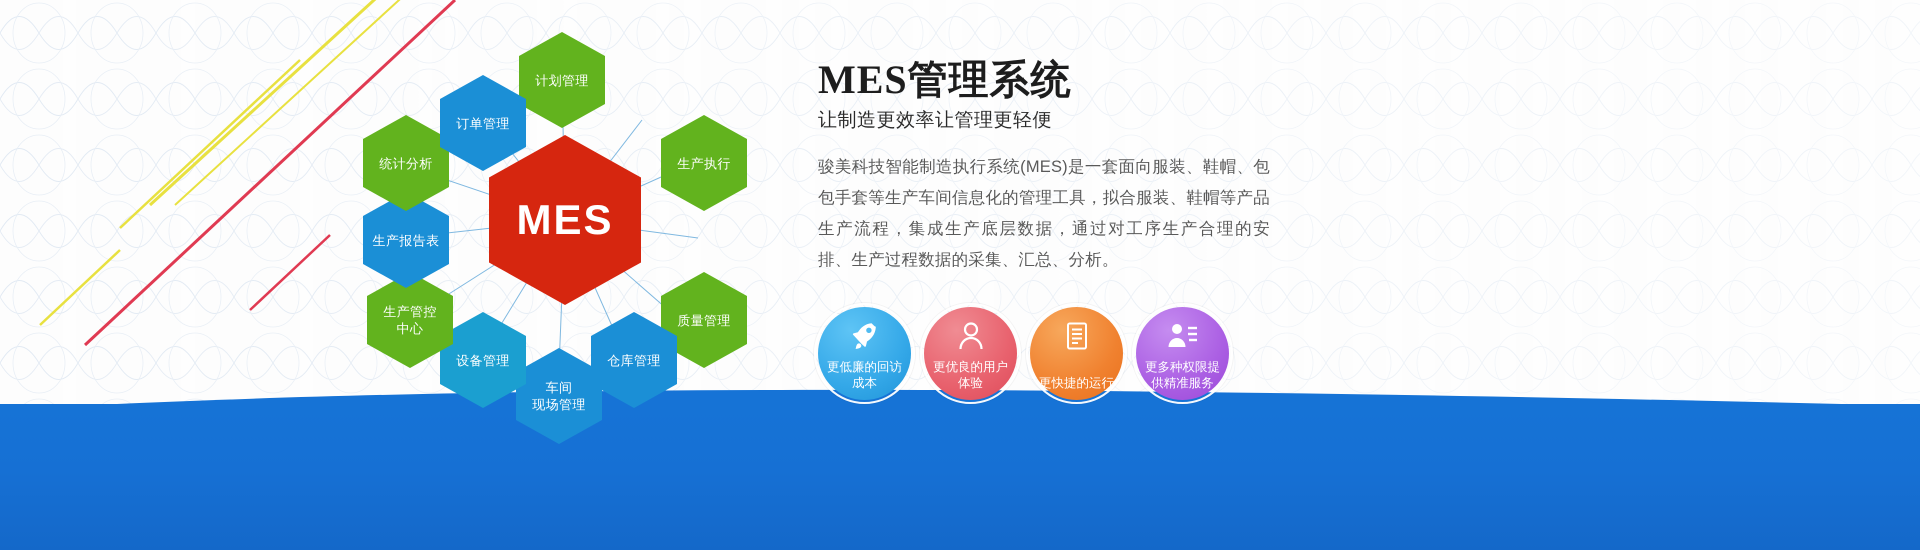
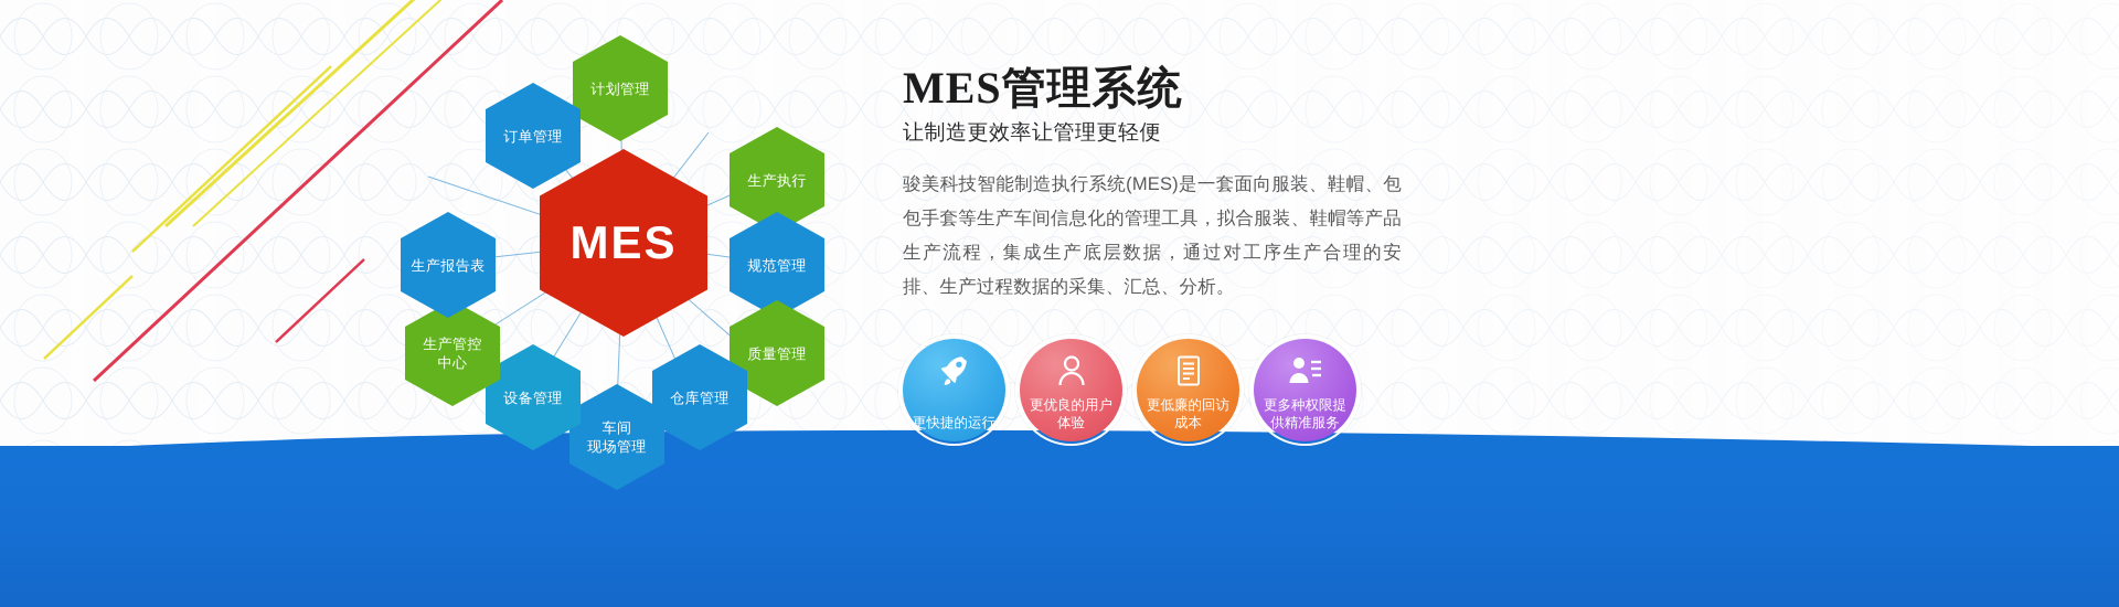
  MES
  计划管理
  生产执行
+ 规范管理
  质量管理
  仓库管理
  车间
  现场管理
  设备管理
  生产管控
  中心
  生产报告表
- 统计分析
  订单管理
  MES管理系统
  让制造更效率让管理更轻便
  骏美科技智能制造执行系统(MES)是一套面向服装、鞋帽、包包手套等生产车间信息化的管理工具，拟合服装、鞋帽等产品生产流程，集成生产底层数据，通过对工序生产合理的安 排、生产过程数据的采集、汇总、分析。
- 更低廉的回访成本
+ 更快捷的运行
  更优良的用户体验
- 更快捷的运行
+ 更低廉的回访成本
  更多种权限提供精准服务
